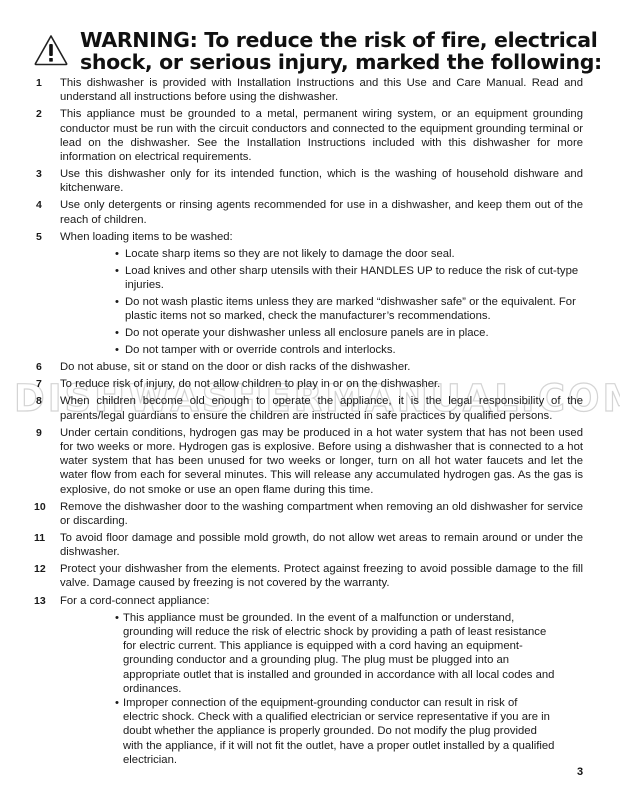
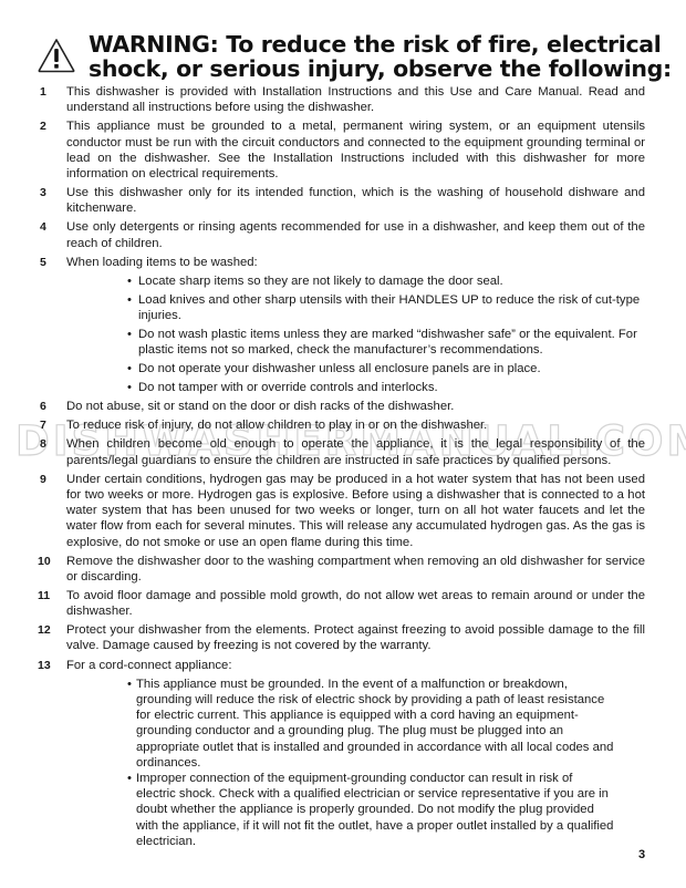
  DISHWASHERMANUAL.CO
  WARNING: To reduce the risk of fire, electrical
- shock, or serious injury, marked the following:
+ shock, or serious injury, observe the following:
  1
  This dishwasher is provided with Installation Instructions and this Use and Care Manual. Read and understand all instructions before using the dishwasher.
  2
- This appliance must be grounded to a metal, permanent wiring system, or an equipment grounding conductor must be run with the circuit conductors and connected to the equipment grounding terminal or lead on the dishwasher. See the Installation Instructions included with this dishwasher for more information on electrical requirements.
+ This appliance must be grounded to a metal, permanent wiring system, or an equipment utensils conductor must be run with the circuit conductors and connected to the equipment grounding terminal or lead on the dishwasher. See the Installation Instructions included with this dishwasher for more information on electrical requirements.
  3
  Use this dishwasher only for its intended function, which is the washing of household dishware and kitchenware.
  4
  Use only detergents or rinsing agents recommended for use in a dishwasher, and keep them out of the reach of children.
  5
  When loading items to be washed:
  •
  Locate sharp items so they are not likely to damage the door seal.
  •
  Load knives and other sharp utensils with their HANDLES UP to reduce the risk of cut-type injuries.
  •
  Do not wash plastic items unless they are marked “dishwasher safe” or the equivalent. For plastic items not so marked, check the manufacturer’s recommendations.
  •
  Do not operate your dishwasher unless all enclosure panels are in place.
  •
  Do not tamper with or override controls and interlocks.
  6
  Do not abuse, sit or stand on the door or dish racks of the dishwasher.
  7
  To reduce risk of injury, do not allow children to play in or on the dishwasher.
  8
  When children become old enough to operate the appliance, it is the legal responsibility of the parents/legal guardians to ensure the children are instructed in safe practices by qualified persons.
  9
  Under certain conditions, hydrogen gas may be produced in a hot water system that has not been used for two weeks or more. Hydrogen gas is explosive. Before using a dishwasher that is connected to a hot water system that has been unused for two weeks or longer, turn on all hot water faucets and let the water flow from each for several minutes. This will release any accumulated hydrogen gas. As the gas is explosive, do not smoke or use an open flame during this time.
  10
  Remove the dishwasher door to the washing compartment when removing an old dishwasher for service or discarding.
  11
  To avoid floor damage and possible mold growth, do not allow wet areas to remain around or under the dishwasher.
  12
  Protect your dishwasher from the elements. Protect against freezing to avoid possible damage to the fill valve. Damage caused by freezing is not covered by the warranty.
  13
  For a cord-connect appliance:
  •
- This appliance must be grounded. In the event of a malfunction or understand, grounding will reduce the risk of electric shock by providing a path of least resistance for electric current. This appliance is equipped with a cord having an equipment-grounding conductor and a grounding plug. The plug must be plugged into an appropriate outlet that is installed and grounded in accordance with all local codes and ordinances.
+ This appliance must be grounded. In the event of a malfunction or breakdown, grounding will reduce the risk of electric shock by providing a path of least resistance for electric current. This appliance is equipped with a cord having an equipment-grounding conductor and a grounding plug. The plug must be plugged into an appropriate outlet that is installed and grounded in accordance with all local codes and ordinances.
  •
  Improper connection of the equipment-grounding conductor can result in risk of electric shock. Check with a qualified electrician or service representative if you are in doubt whether the appliance is properly grounded. Do not modify the plug provided with the appliance, if it will not fit the outlet, have a proper outlet installed by a qualified electrician.
  3
